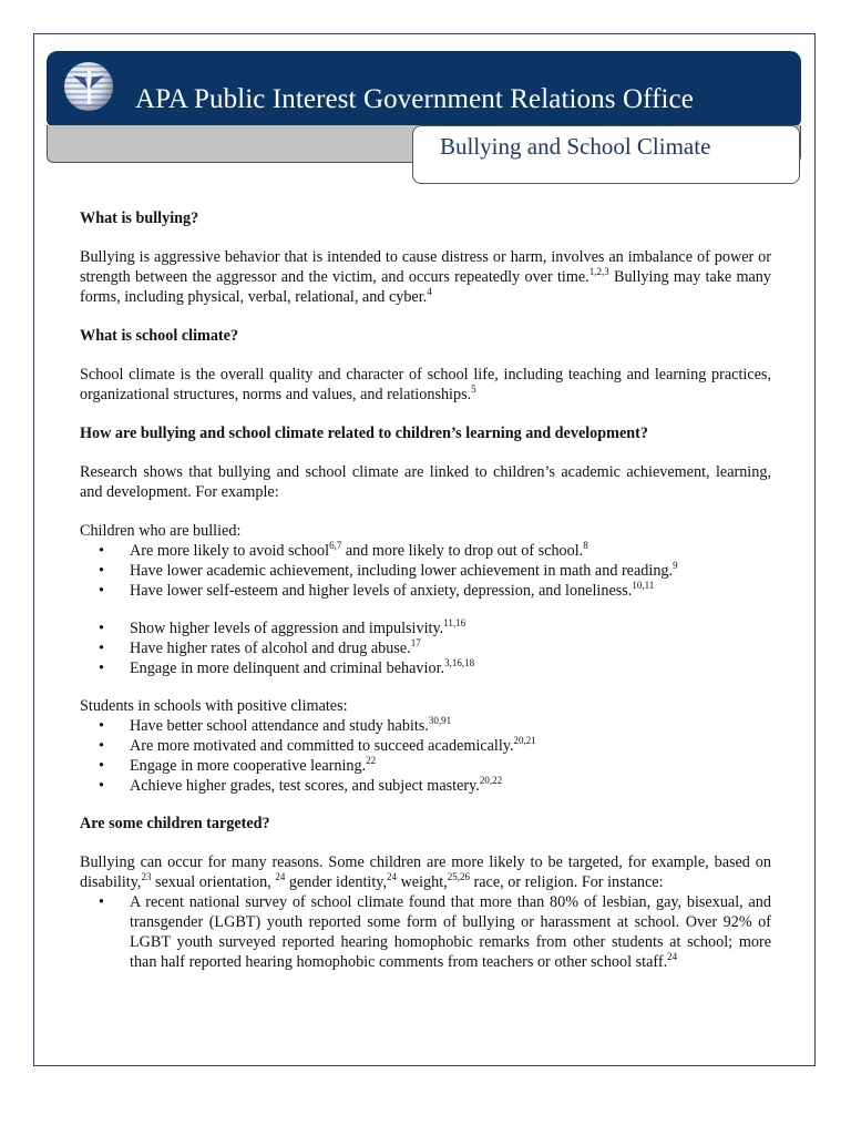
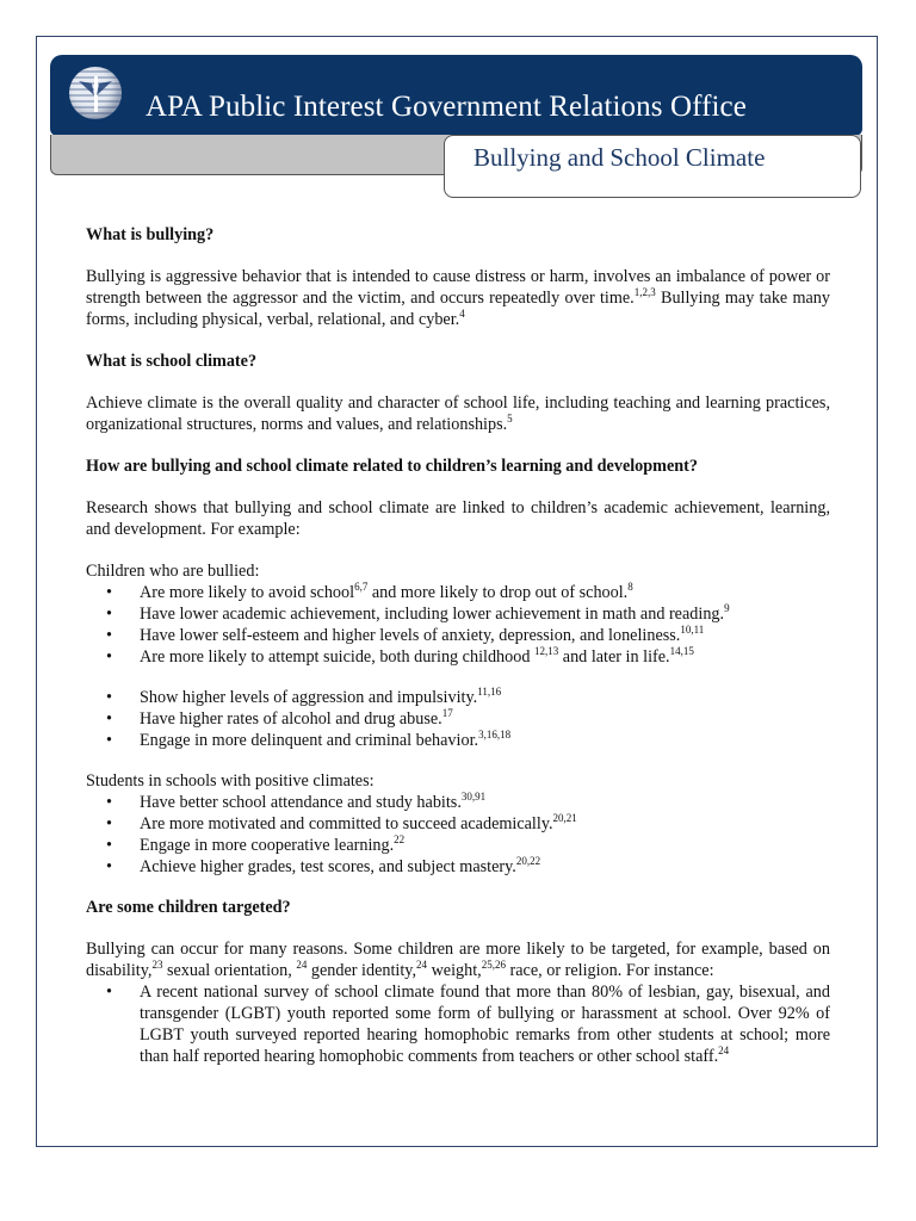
  APA Public Interest Government Relations Office
  Bullying and School Climate
  What is bullying?
  Bullying is aggressive behavior that is intended to cause distress or harm, involves an imbalance of power or strength between the aggressor and the victim, and occurs repeatedly over time.1,2,3 Bullying may take many forms, including physical, verbal, relational, and cyber.4
  What is school climate?
- School climate is the overall quality and character of school life, including teaching and learning practices, organizational structures, norms and values, and relationships.5
+ Achieve climate is the overall quality and character of school life, including teaching and learning practices, organizational structures, norms and values, and relationships.5
  How are bullying and school climate related to children’s learning and development?
  Research shows that bullying and school climate are linked to children’s academic achievement, learning, and development. For example:
  Children who are bullied:
  Are more likely to avoid school6,7 and more likely to drop out of school.8
  Have lower academic achievement, including lower achievement in math and reading.9
  Have lower self-esteem and higher levels of anxiety, depression, and loneliness.10,11
+ Are more likely to attempt suicide, both during childhood 12,13 and later in life.14,15
  Show higher levels of aggression and impulsivity.11,16
  Have higher rates of alcohol and drug abuse.17
  Engage in more delinquent and criminal behavior.3,16,18
  Students in schools with positive climates:
  Have better school attendance and study habits.30,91
  Are more motivated and committed to succeed academically.20,21
  Engage in more cooperative learning.22
  Achieve higher grades, test scores, and subject mastery.20,22
  Are some children targeted?
  Bullying can occur for many reasons. Some children are more likely to be targeted, for example, based on disability,23 sexual orientation, 24 gender identity,24 weight,25,26 race, or religion. For instance:
  A recent national survey of school climate found that more than 80% of lesbian, gay, bisexual, and transgender (LGBT) youth reported some form of bullying or harassment at school. Over 92% of LGBT youth surveyed reported hearing homophobic remarks from other students at school; more than half reported hearing homophobic comments from teachers or other school staff.24
